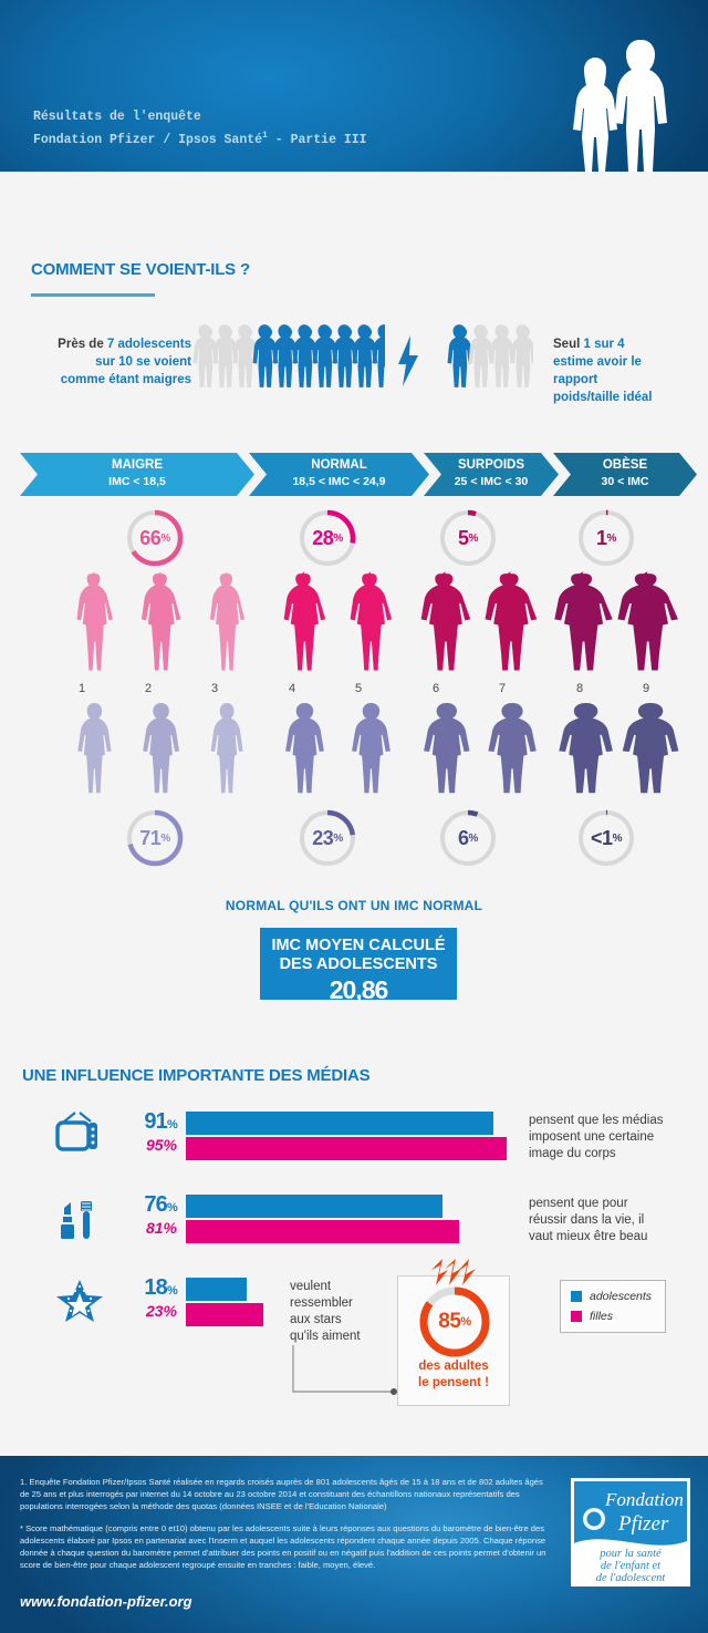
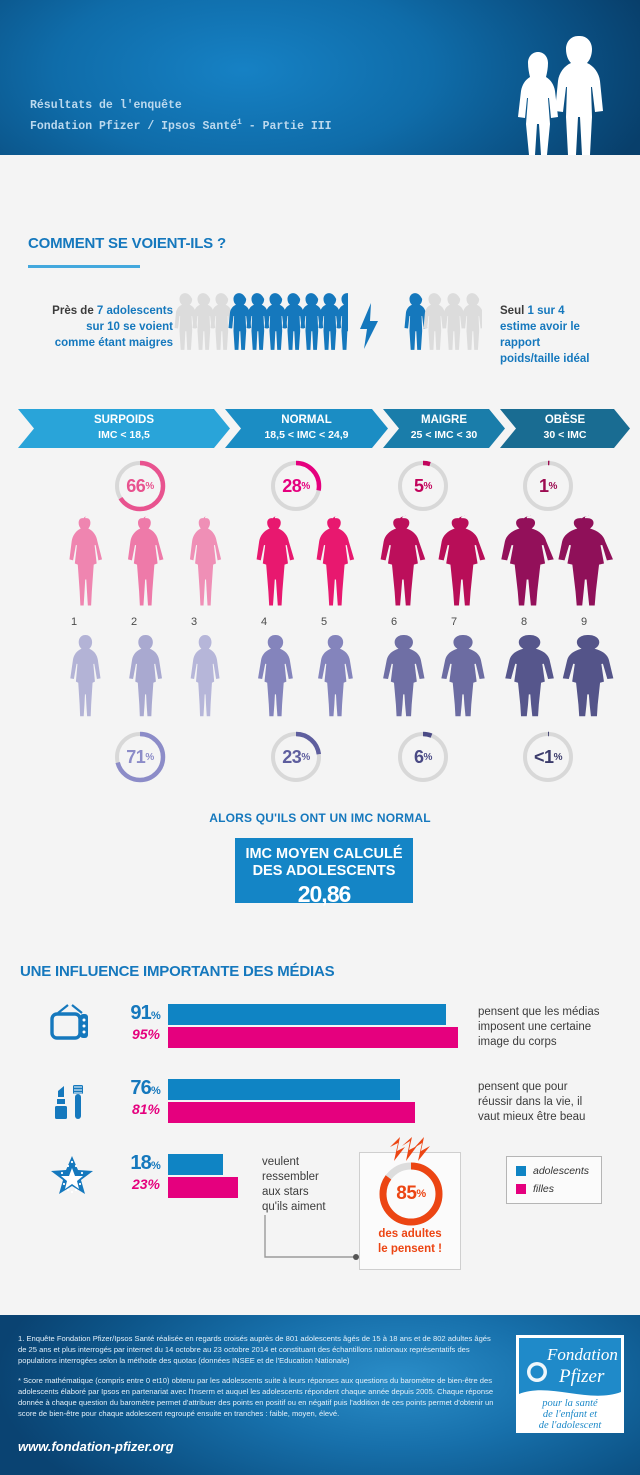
  Résultats de l'enquête
  Fondation Pfizer / Ipsos Santé1 - Partie III
  COMMENT SE VOIENT-ILS ?
  Près de 7 adolescents
  sur 10 se voient
  comme étant maigres
  Seul 1 sur 4
  estime avoir le
  rapport
  poids/taille idéal
- MAIGRE
+ SURPOIDS
  IMC < 18,5
  NORMAL
  18,5 < IMC < 24,9
- SURPOIDS
+ MAIGRE
  25 < IMC < 30
  OBÈSE
  30 < IMC
  66
  %
  28
  %
  5
  %
  1
  %
  1
  2
  3
  4
  5
  6
  7
  8
  9
  71
  %
  23
  %
  6
  %
  <1
  %
- NORMAL QU'ILS ONT UN IMC NORMAL
+ ALORS QU'ILS ONT UN IMC NORMAL
  IMC MOYEN CALCULÉ
  DES ADOLESCENTS
  20,86
  UNE INFLUENCE IMPORTANTE DES MÉDIAS
  91%
  95%
  pensent que les médias
  imposent une certaine
  image du corps
  76%
  81%
  pensent que pour
  réussir dans la vie, il
  vaut mieux être beau
  18%
  23%
  veulent
  ressembler
  aux stars
  qu'ils aiment
  85
  %
  des adultes
  le pensent !
  adolescents
  filles
  1. Enquête Fondation Pfizer/Ipsos Santé réalisée en regards croisés auprès de 801 adolescents âgés de 15 à 18 ans et de 802 adultes âgés de 25 ans et plus interrogés par internet du 14 octobre au 23 octobre 2014 et constituant des échantillons nationaux représentatifs des populations interrogées selon la méthode des quotas (données INSEE et de l'Education Nationale)
  * Score mathématique (compris entre 0 et10) obtenu par les adolescents suite à leurs réponses aux questions du baromètre de bien-être des adolescents élaboré par Ipsos en partenariat avec l'Inserm et auquel les adolescents répondent chaque année depuis 2005. Chaque réponse donnée à chaque question du baromètre permet d'attribuer des points en positif ou en négatif puis l'addition de ces points permet d'obtenir un score de bien-être pour chaque adolescent regroupé ensuite en tranches : faible, moyen, élevé.
  www.fondation-pfizer.org
  Fondation
  Pfizer
  pour la santé
  de l'enfant et
  de l'adolescent
